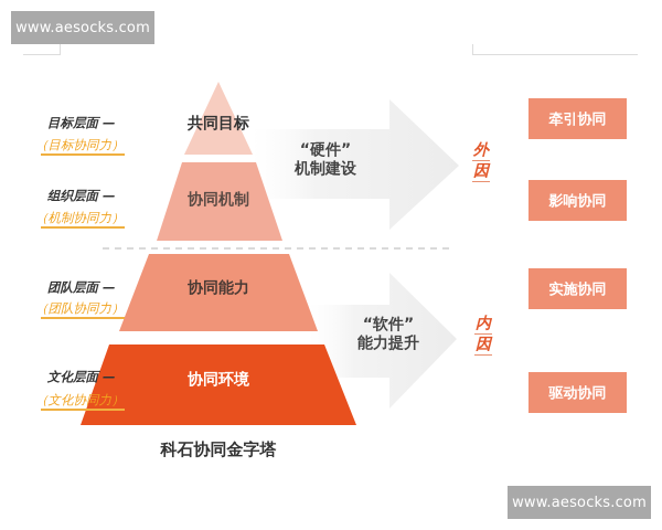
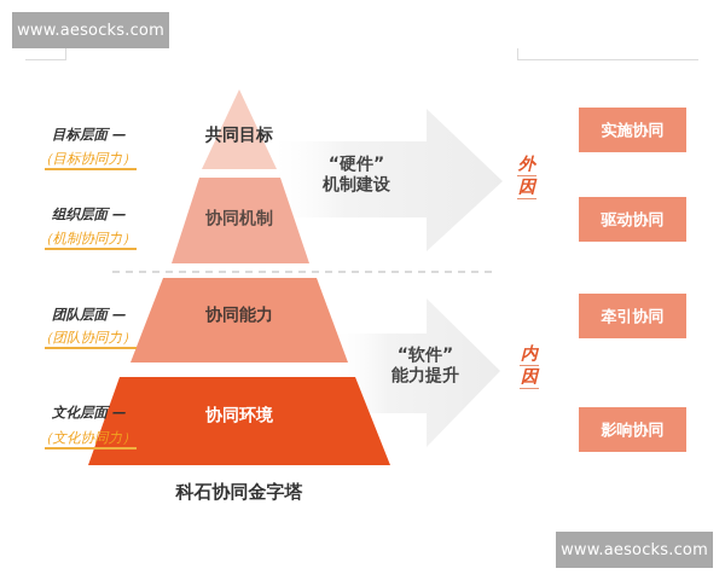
  www.aesocks.com
  www.aesocks.com
  目标层面 —
  （目标协同力）
  组织层面 —
  （机制协同力）
  团队层面 —
  （团队协同力）
  文化层面 —
  （文化协同力）
  共同目标
  协同机制
  协同能力
  协同环境
  科石协同金字塔
  “硬件”
  机制建设
  “软件”
  能力提升
  外
  因
  内
  因
- 牵引协同
+ 实施协同
- 影响协同
+ 驱动协同
- 实施协同
+ 牵引协同
- 驱动协同
+ 影响协同
